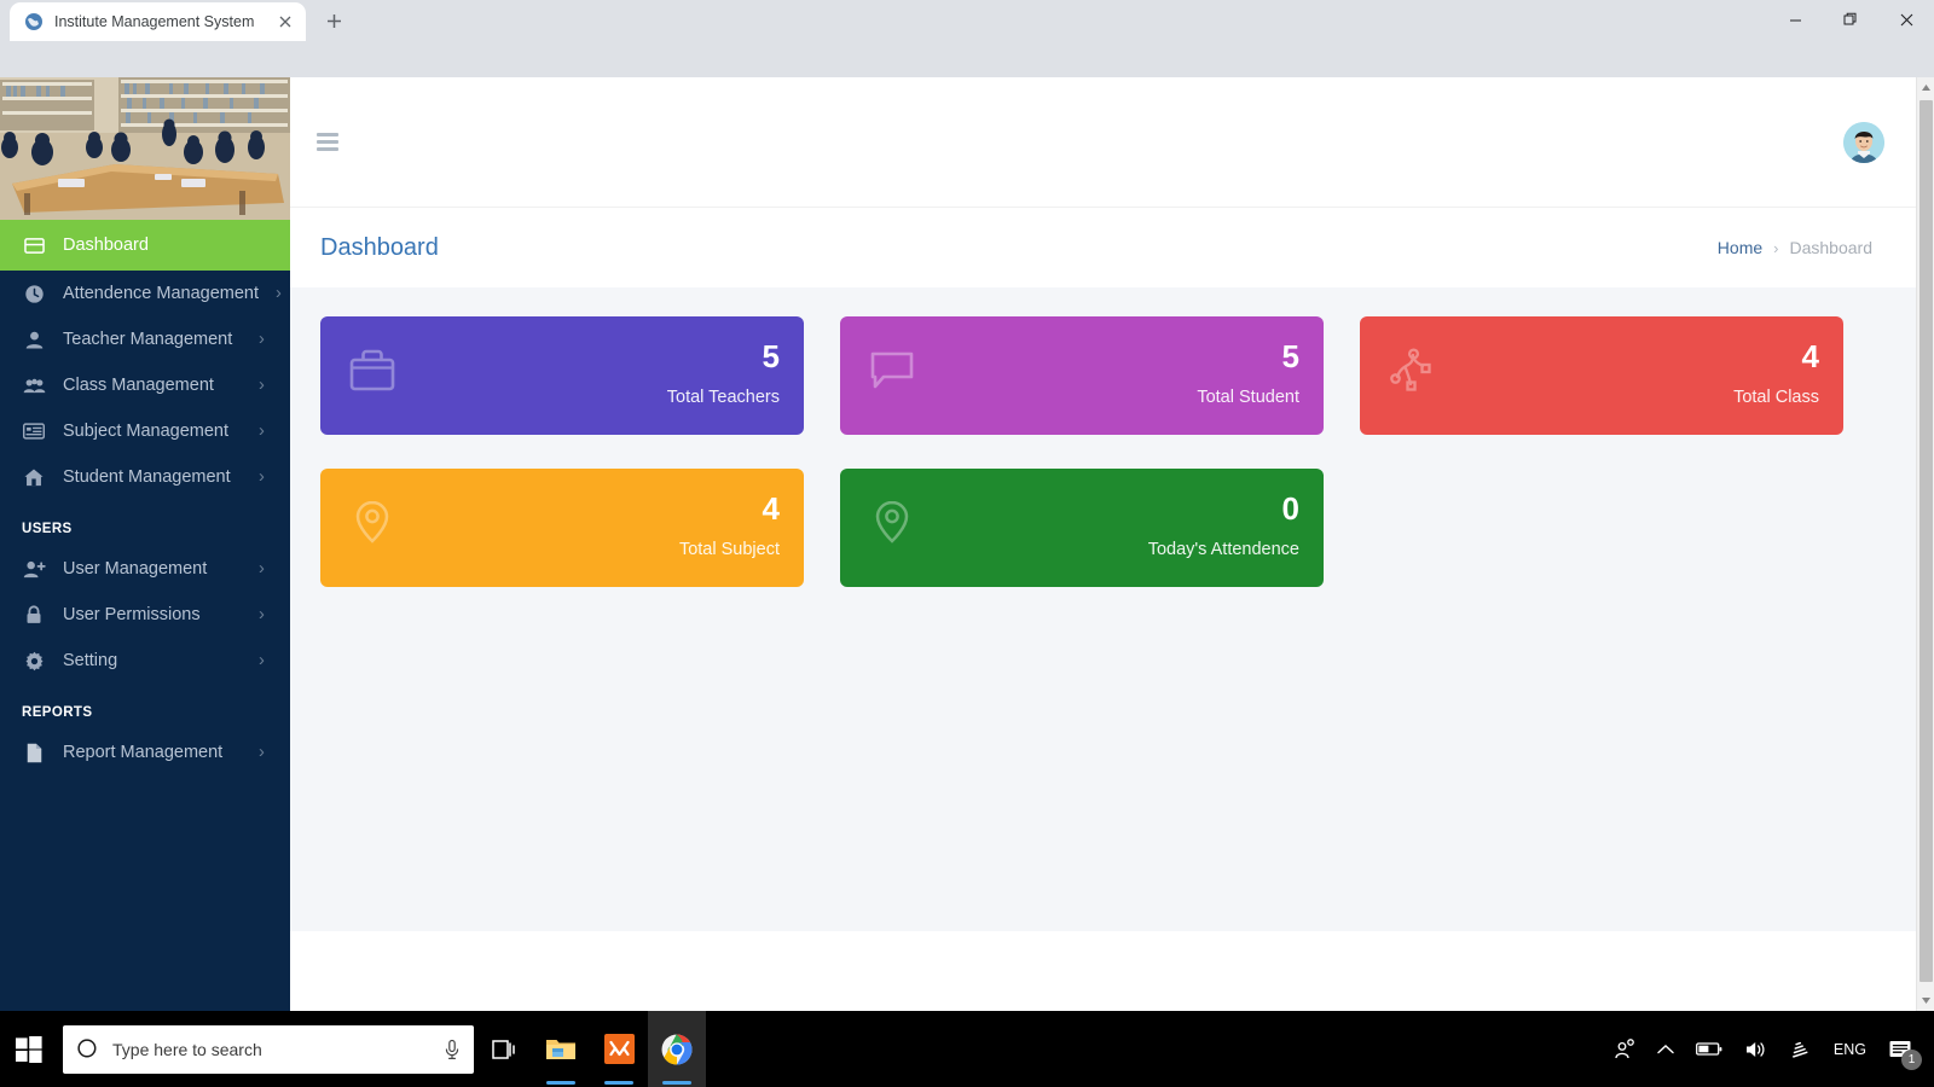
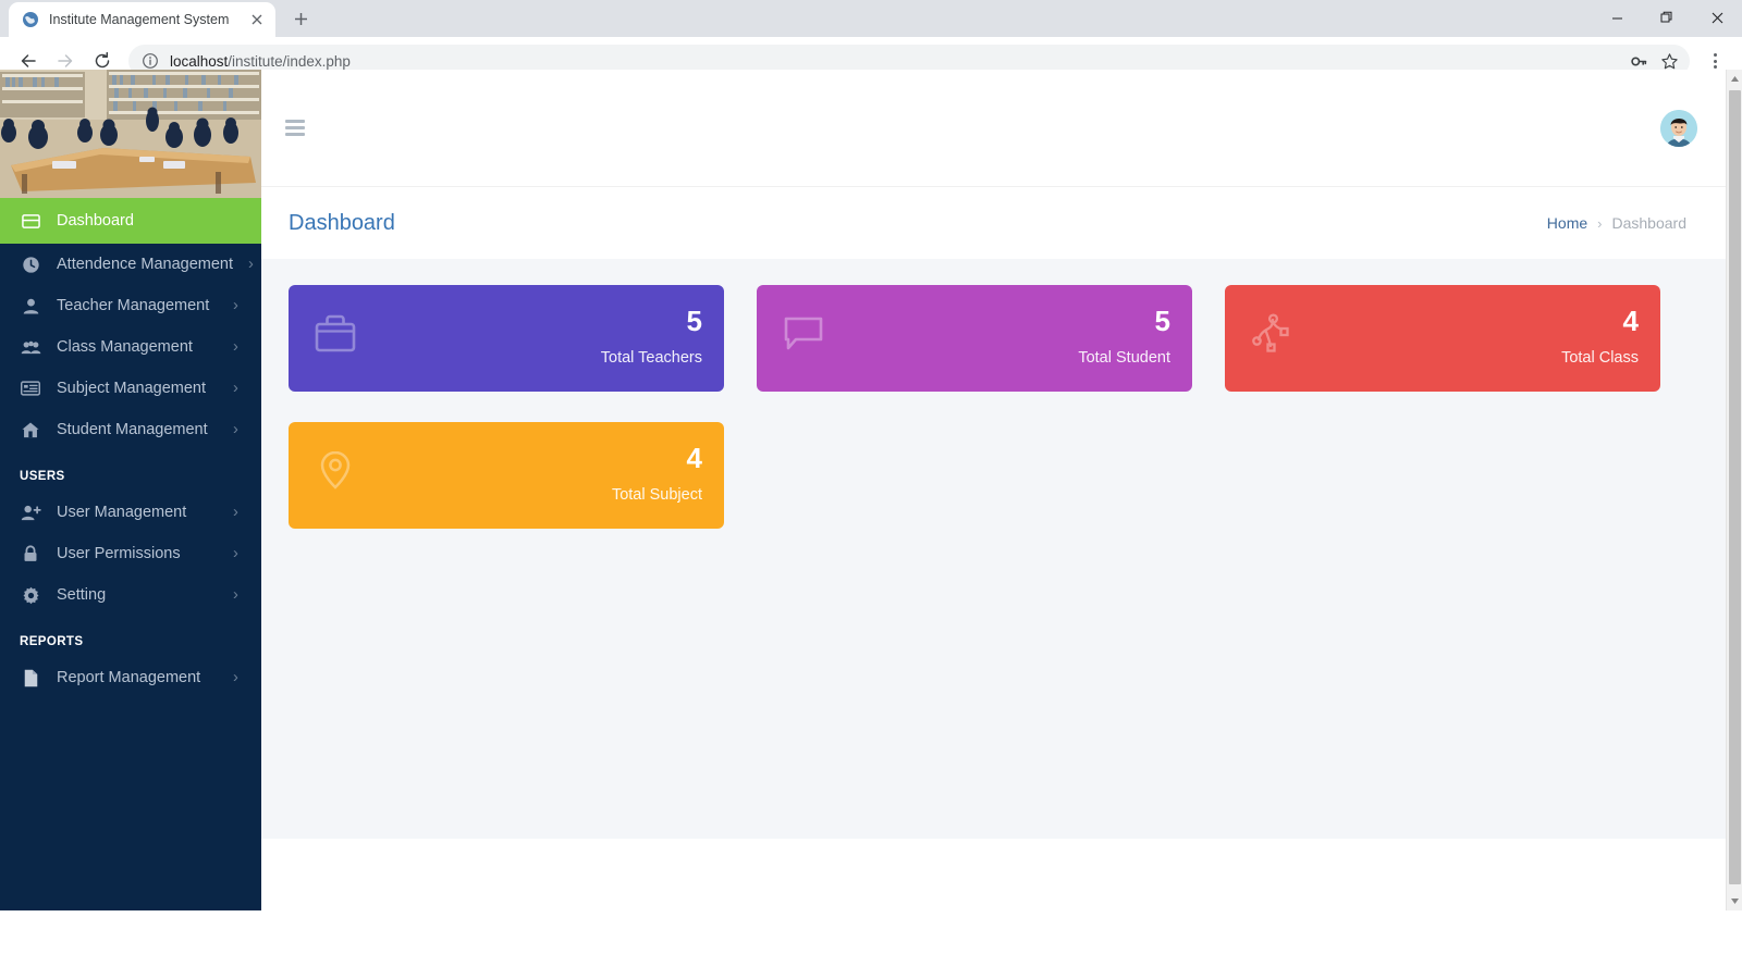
  Institute Management System
+ localhost/institute/index.php
  Dashboard
  Attendence Management
  ›
  Teacher Management
  ›
  Class Management
  ›
  Subject Management
  ›
  Student Management
  ›
  USERS
  User Management
  ›
  User Permissions
  ›
  Setting
  ›
  REPORTS
  Report Management
  ›
  Dashboard
  Home
  ›
  Dashboard
  5
  Total Teachers
  5
  Total Student
  4
  Total Class
  4
  Total Subject
- 0
- Today's Attendence
- Type here to search
- ENG
- 1
